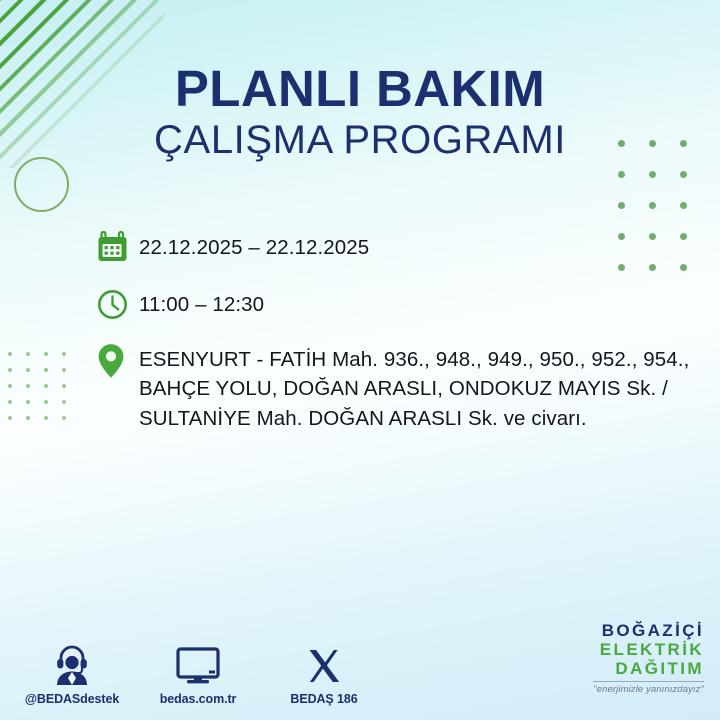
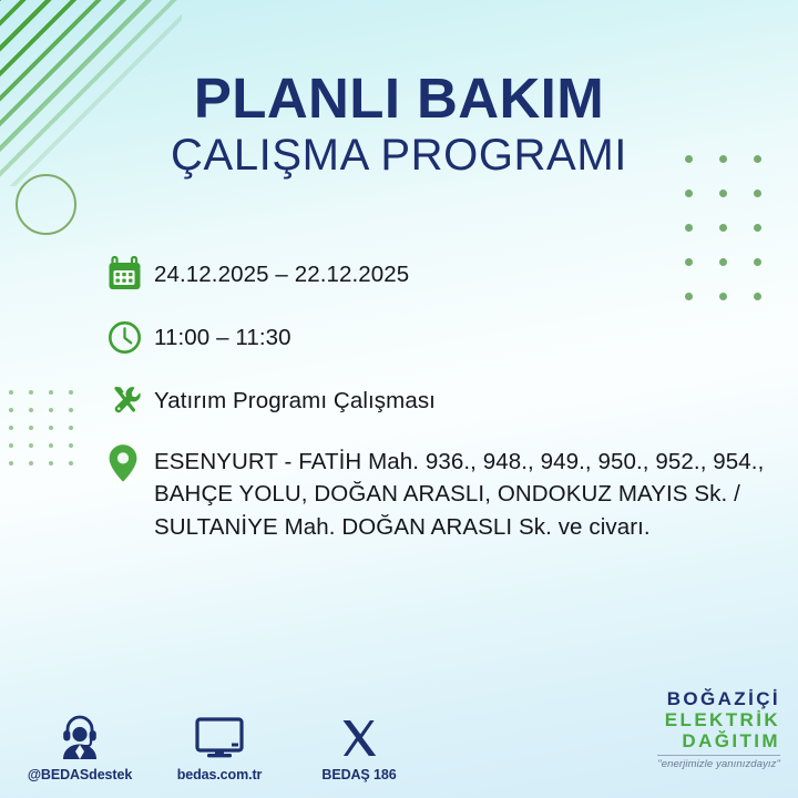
  PLANLI BAKIM
  ÇALIŞMA PROGRAMI
- 22.12.2025 – 22.12.2025
+ 24.12.2025 – 22.12.2025
- 11:00 – 12:30
+ 11:00 – 11:30
+ Yatırım Programı Çalışması
  ESENYURT - FATİH Mah. 936., 948., 949., 950., 952., 954., BAHÇE YOLU, DOĞAN ARASLI, ONDOKUZ MAYIS Sk. / SULTANİYE Mah. DOĞAN ARASLI Sk. ve civarı.
  @BEDASdestek
  bedas.com.tr
  BEDAŞ 186
  BOĞAZİÇİ
  ELEKTRİK
  DAĞITIM
  "enerjimizle yanınızdayız"
